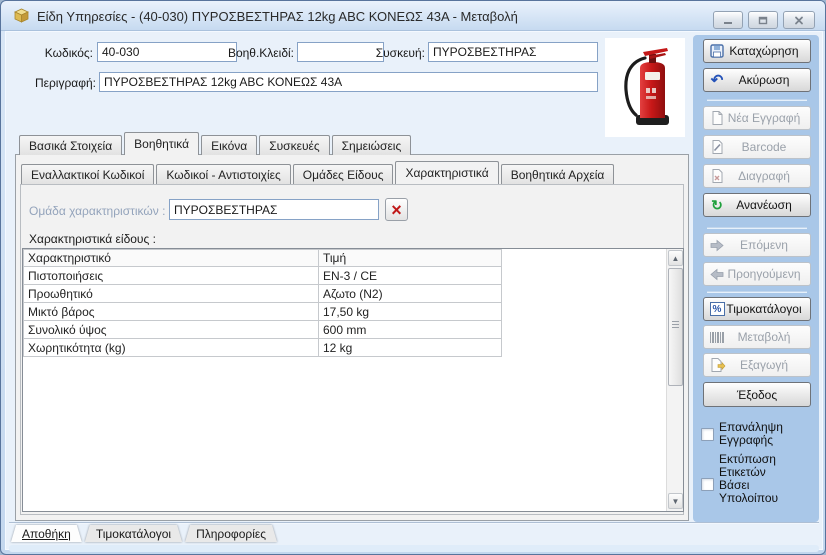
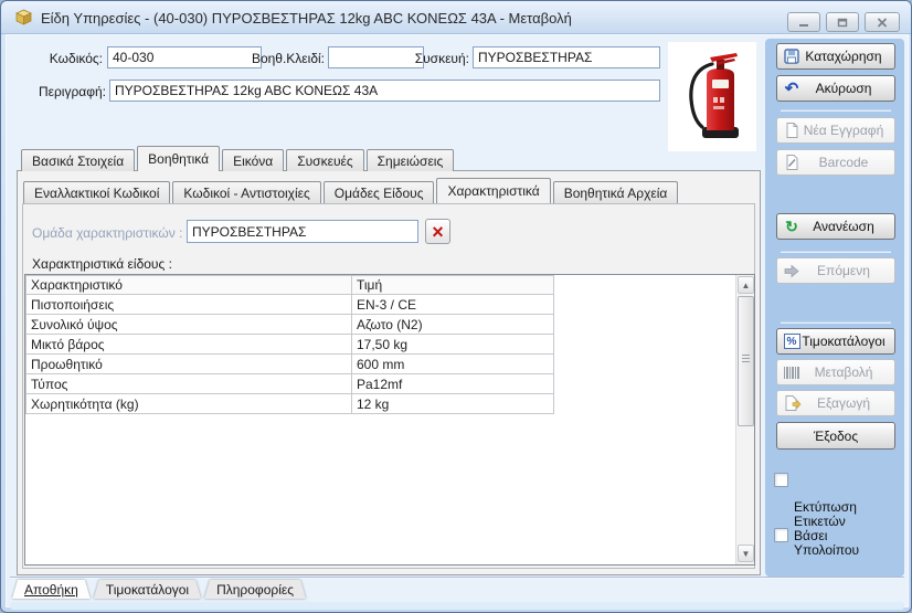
  Είδη Υπηρεσίες - (40-030) ΠΥΡΟΣΒΕΣΤΗΡΑΣ 12kg ABC ΚΟΝΕΩΣ 43A - Μεταβολή
  Κωδικός:
  40-030
  Βοηθ.Κλειδί:
  Συσκευή:
  ΠΥΡΟΣΒΕΣΤΗΡΑΣ
  Περιγραφή:
  ΠΥΡΟΣΒΕΣΤΗΡΑΣ 12kg ABC ΚΟΝΕΩΣ 43A
  Βασικά Στοιχεία
  Βοηθητικά
  Εικόνα
  Συσκευές
  Σημειώσεις
  Εναλλακτικοί Κωδικοί
  Κωδικοί - Αντιστοιχίες
  Ομάδες Είδους
  Χαρακτηριστικά
  Βοηθητικά Αρχεία
  Ομάδα χαρακτηριστικών :
  ΠΥΡΟΣΒΕΣΤΗΡΑΣ
  ×
  Χαρακτηριστικά είδους :
  Χαρακτηριστικό	Τιμή
  Πιστοποιήσεις	EN-3 / CE
- Προωθητικό	Αζωτο (N2)
+ Συνολικό ύψος	Αζωτο (N2)
  Μικτό βάρος	17,50 kg
- Συνολικό ύψος	600 mm
+ Προωθητικό	600 mm
+ Τύπος	Pa12mf
  Χωρητικότητα (kg)	12 kg
  ▲
  ▼
  Καταχώρηση
  ↶
  Ακύρωση
  Νέα Εγγραφή
  Barcode
- Διαγραφή
  ↻
  Ανανέωση
  Επόμενη
- Προηγούμενη
  %
  Τιμοκατάλογοι
  Μεταβολή
  Εξαγωγή
  Έξοδος
- Επανάληψη Εγγραφής
  Εκτύπωση Ετικετών Βάσει Υπολοίπου
  Αποθήκη
  Τιμοκατάλογοι
  Πληροφορίες
